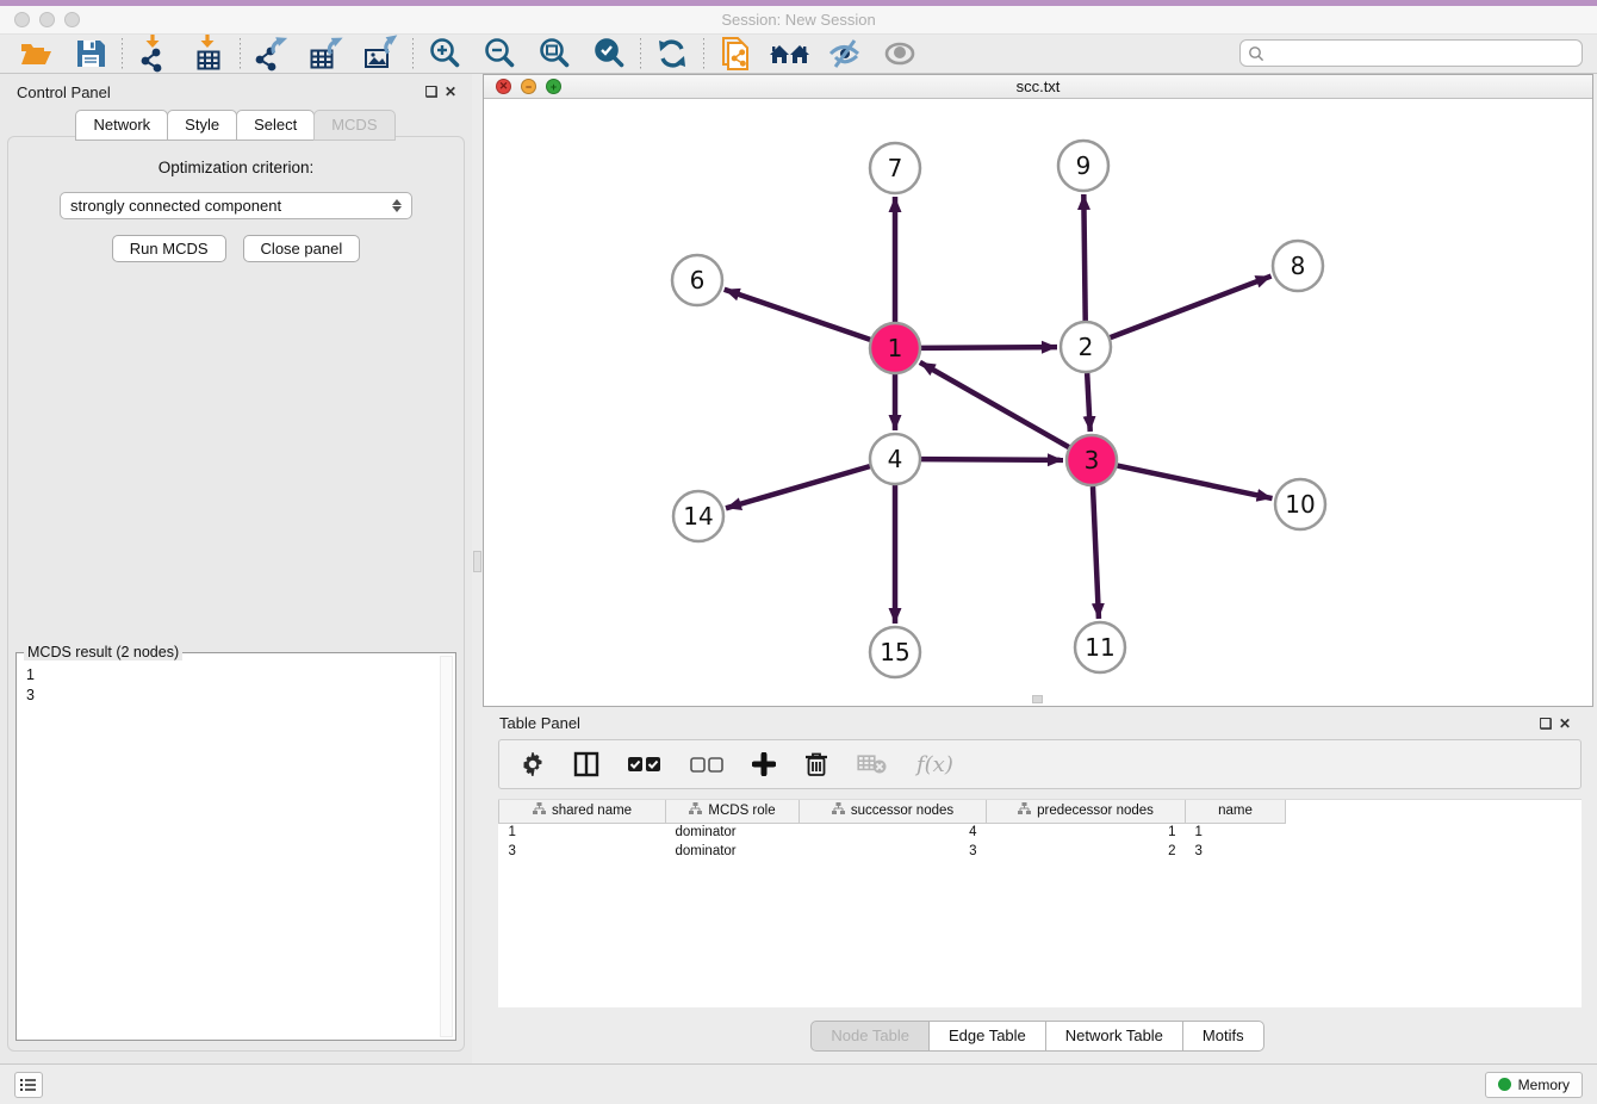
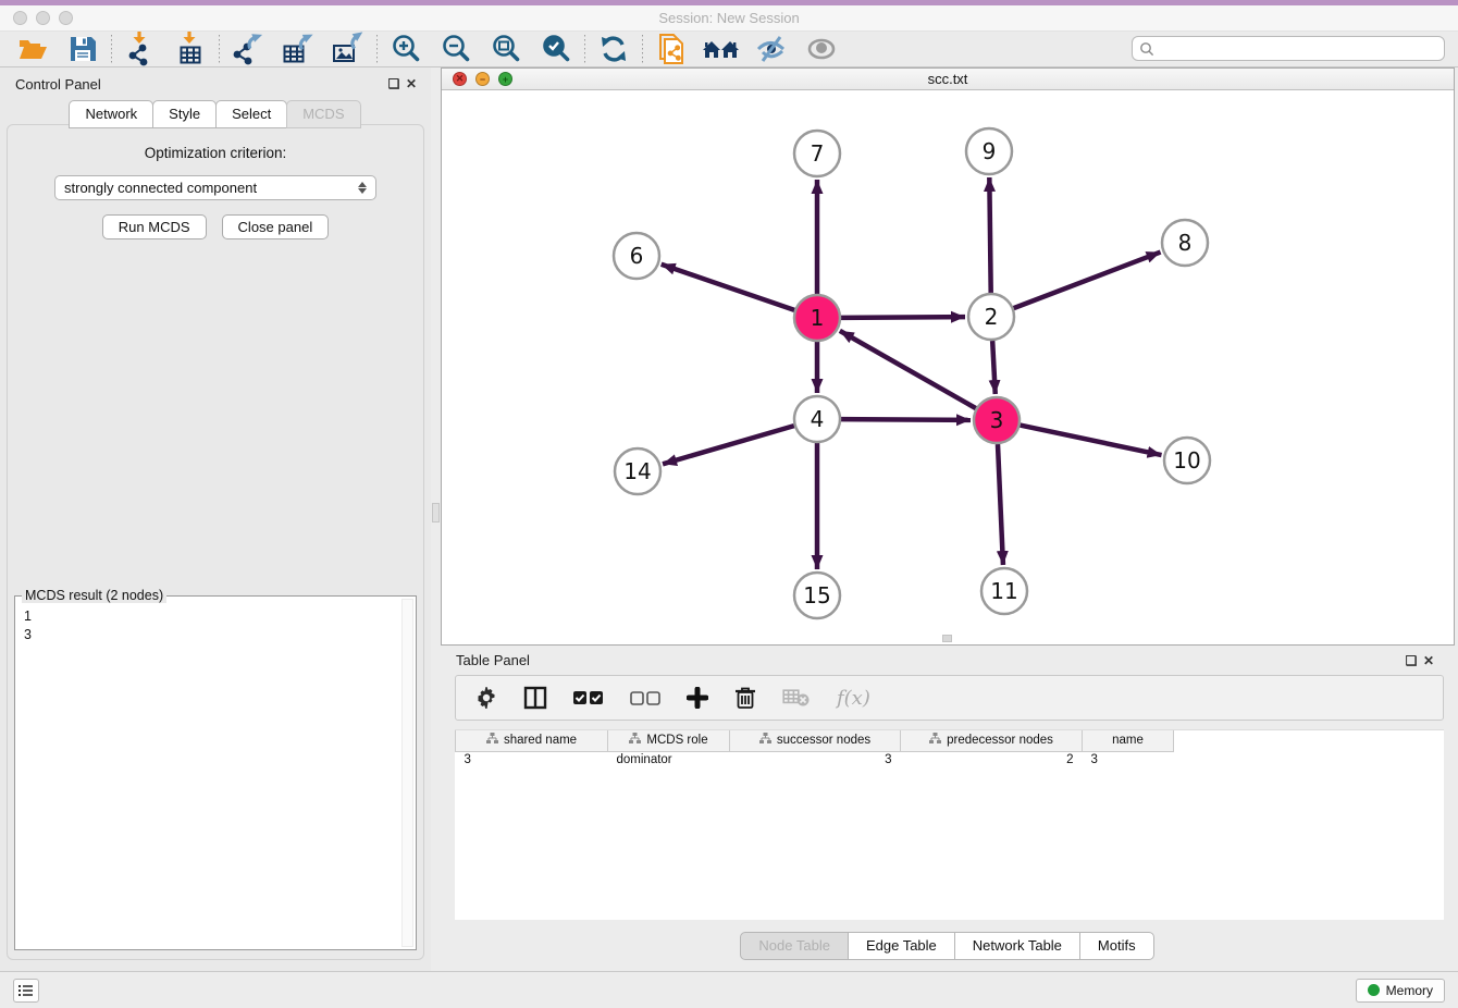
  Session: New Session
  Control Panel
  ❏
  ✕
  Network
  Style
  Select
  MCDS
  Optimization criterion:
  strongly connected component
  Run MCDS
  Close panel
  MCDS result (2 nodes)
  1
  3
  ✕
  −
  +
  scc.txt
  7
  9
  6
  8
  1
  2
  4
  3
  14
  10
  15
  11
  Table Panel
  ❏
  ✕
  f(x)
  shared name	MCDS role	successor nodes	predecessor nodes	name
- 1	dominator	4	1	1
  3	dominator	3	2	3
  Node Table
  Edge Table
  Network Table
  Motifs
  Memory
